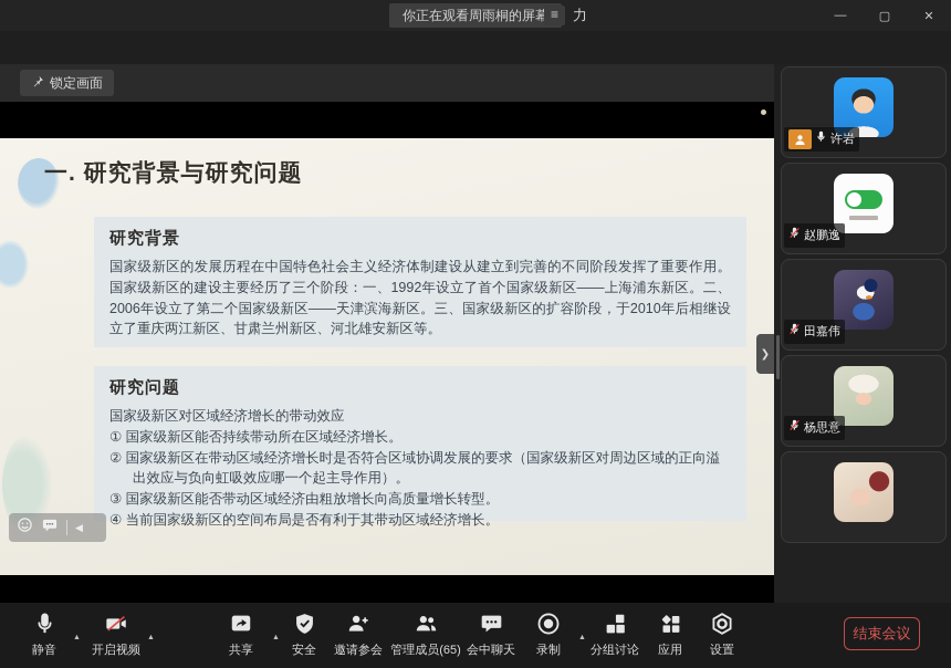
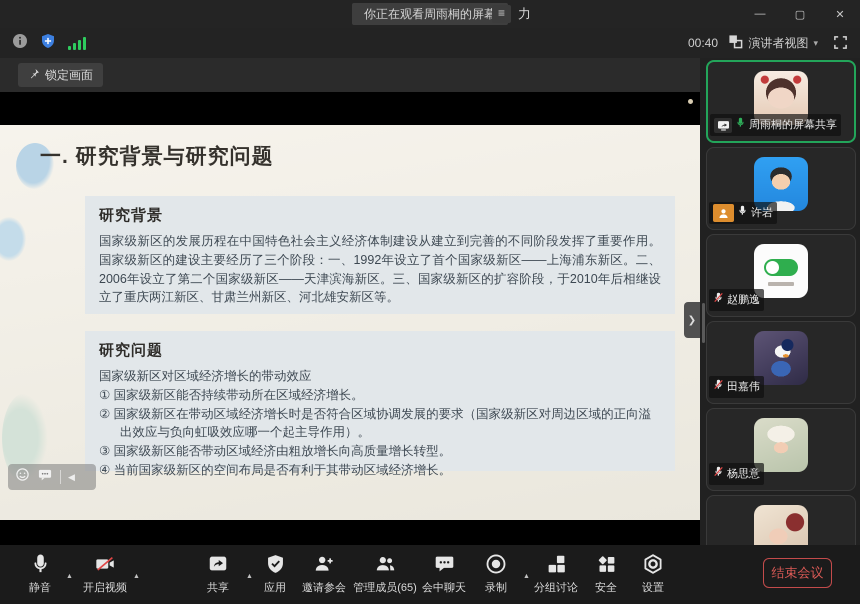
  你正在观看周雨桐的屏幕
  ≡
  力
  —
  ▢
  ✕
+ 00:40
+ 演讲者视图
+ ▾
  锁定画面
  一. 研究背景与研究问题
  研究背景
  国家级新区的发展历程在中国特色社会主义经济体制建设从建立到完善的不同阶段发挥了重要作用。 国家级新区的建设主要经历了三个阶段：一、1992年设立了首个国家级新区——上海浦东新区。二、2006年设立了第二个国家级新区——天津滨海新区。三、国家级新区的扩容阶段，于2010年后相继设立了重庆两江新区、甘肃兰州新区、河北雄安新区等。
  研究问题
  国家级新区对区域经济增长的带动效应
  ① 国家级新区能否持续带动所在区域经济增长。
  ② 国家级新区在带动区域经济增长时是否符合区域协调发展的要求（国家级新区对周边区域的正向溢出效应与负向虹吸效应哪一个起主导作用）。
  ③ 国家级新区能否带动区域经济由粗放增长向高质量增长转型。
  ④ 当前国家级新区的空间布局是否有利于其带动区域经济增长。
  ◀
  ❯
+ 周雨桐的屏幕共享
  许岩
  赵鹏逸
  田嘉伟
  杨思意
  静音
  开启视频
  共享
- 安全
+ 应用
  邀请参会
  管理成员(65)
  会中聊天
  录制
  分组讨论
- 应用
+ 安全
  设置
  结束会议
